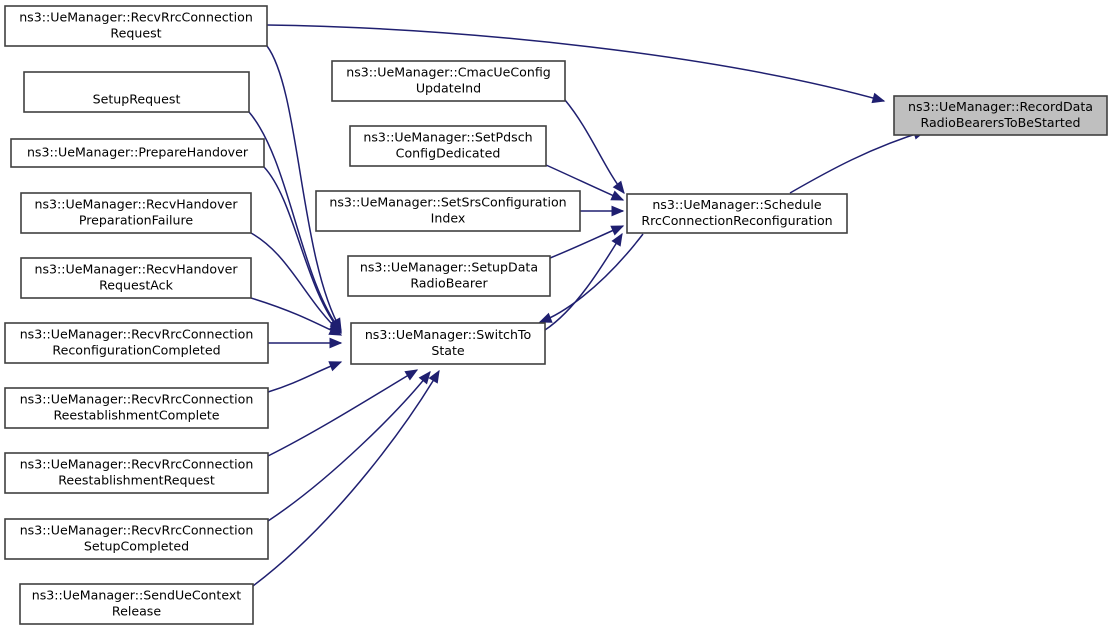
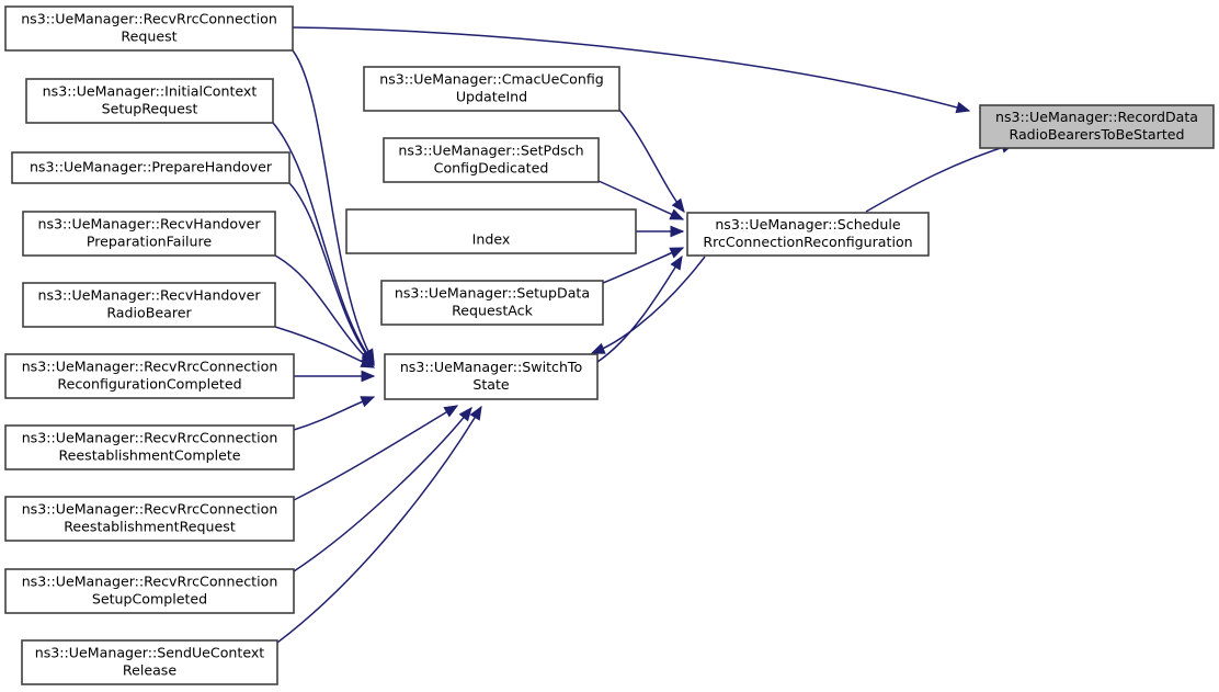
  ns3::UeManager::RecvRrcConnection
  Request
+ ns3::UeManager::InitialContext
  SetupRequest
  ns3::UeManager::PrepareHandover
  ns3::UeManager::RecvHandover
  PreparationFailure
  ns3::UeManager::RecvHandover
- RequestAck
+ RadioBearer
  ns3::UeManager::RecvRrcConnection
  ReconfigurationCompleted
  ns3::UeManager::RecvRrcConnection
  ReestablishmentComplete
  ns3::UeManager::RecvRrcConnection
  ReestablishmentRequest
  ns3::UeManager::RecvRrcConnection
  SetupCompleted
  ns3::UeManager::SendUeContext
  Release
  ns3::UeManager::CmacUeConfig
  UpdateInd
  ns3::UeManager::SetPdsch
  ConfigDedicated
- ns3::UeManager::SetSrsConfiguration
  Index
  ns3::UeManager::SetupData
- RadioBearer
+ RequestAck
  ns3::UeManager::SwitchTo
  State
  ns3::UeManager::Schedule
  RrcConnectionReconfiguration
  ns3::UeManager::RecordData
  RadioBearersToBeStarted
